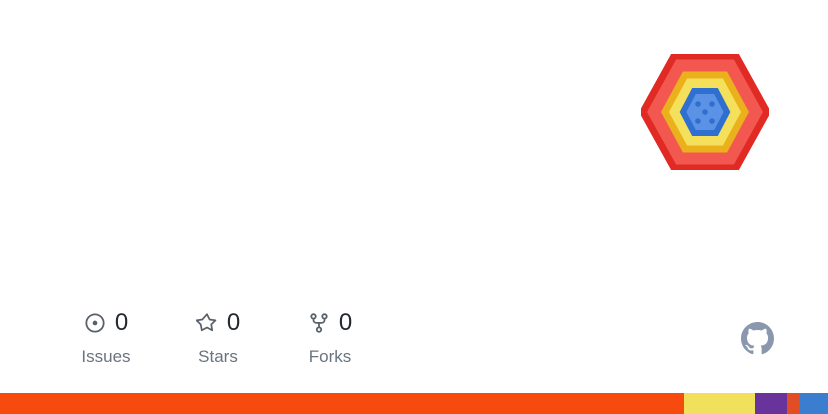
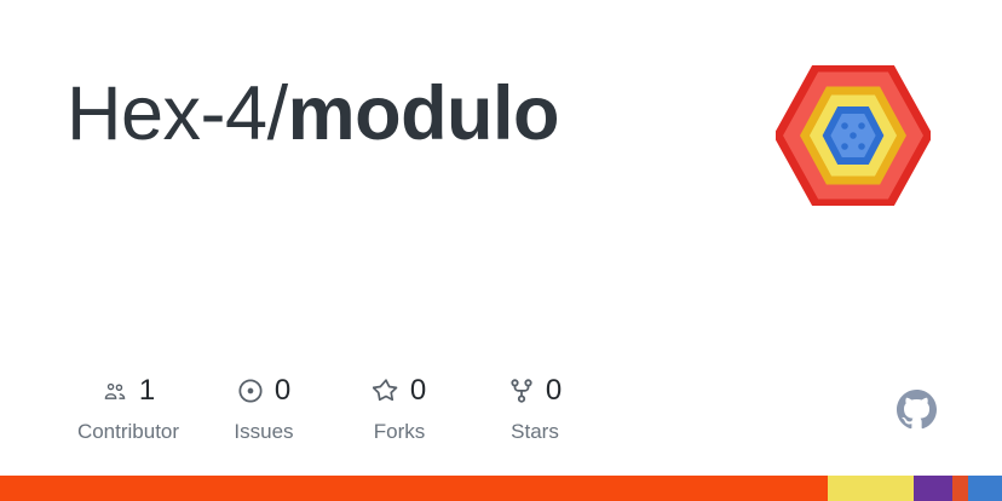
+ Hex-4/modulo
+ 1
+ Contributor
  0
  Issues
  0
- Stars
+ Forks
  0
- Forks
+ Stars
